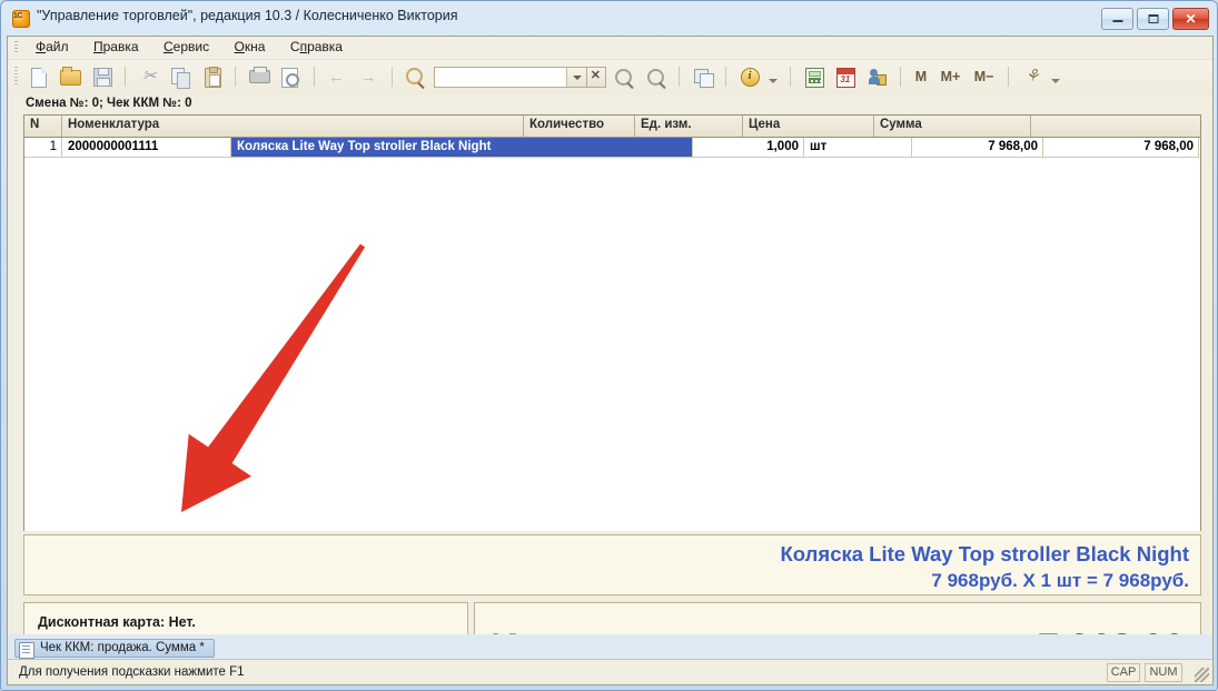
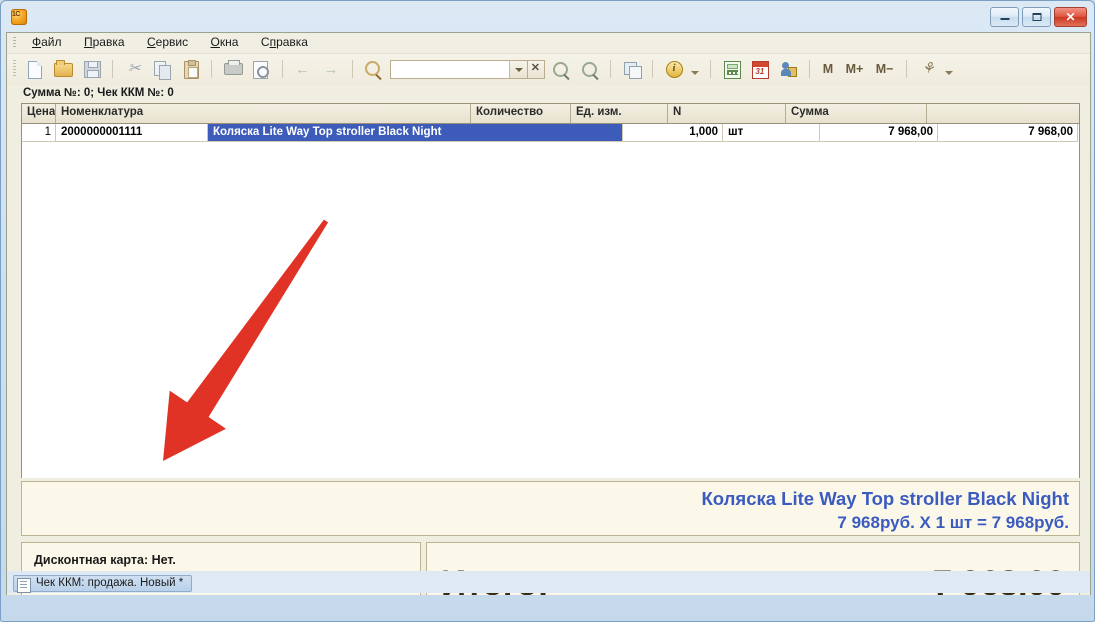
- "Управление торговлей", редакция 10.3 / Колесниченко Виктория
  ✕
  Файл Правка Сервис Окна Справка
  ✂
  ←
  →
  M M+ M−
  ⚘
- Смена №: 0; Чек ККМ №: 0
+ Сумма №: 0; Чек ККМ №: 0
- N
+ Цена
  Номенклатура
  Количество
  Ед. изм.
- Цена
+ N
  Сумма
  1
  2000000001111
  Коляска Lite Way Top stroller Black Night
  1,000
  шт
  7 968,00
  7 968,00
  Коляска Lite Way Top stroller Black Night
  7 968руб. X 1 шт = 7 968руб.
  Дисконтная карта: Нет.
- Чек ККМ: продажа. Сумма *
+ Чек ККМ: продажа. Новый *
- Для получения подсказки нажмите F1
- CAP
- NUM
